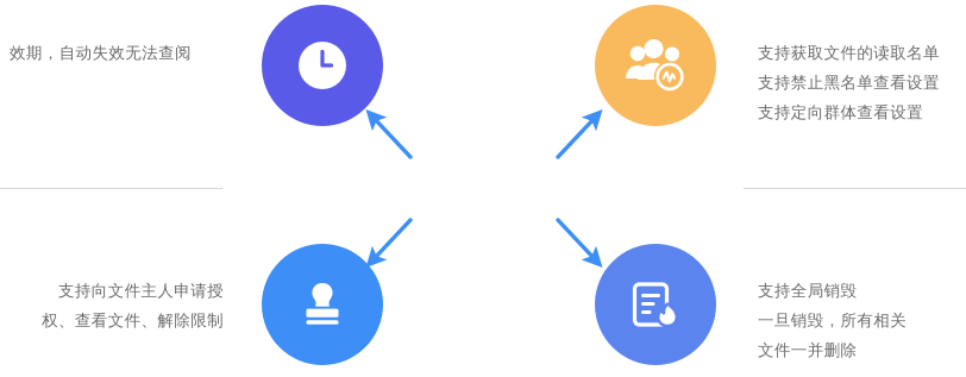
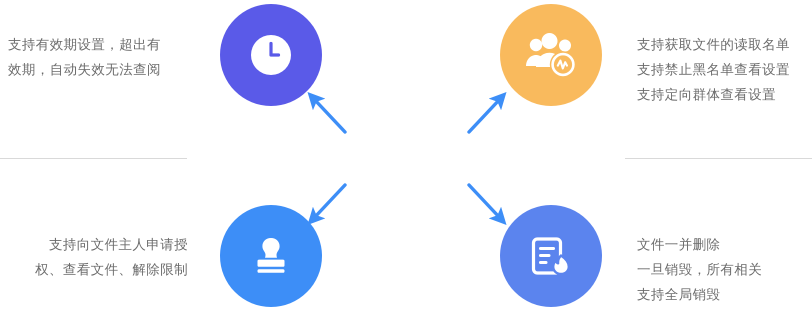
+ 支持有效期设置，超出有
  效期，自动失效无法查阅
  支持获取文件的读取名单
  支持禁止黑名单查看设置
  支持定向群体查看设置
  支持向文件主人申请授
  权、查看文件、解除限制
- 支持全局销毁
+ 文件一并删除
  一旦销毁，所有相关
- 文件一并删除
+ 支持全局销毁
